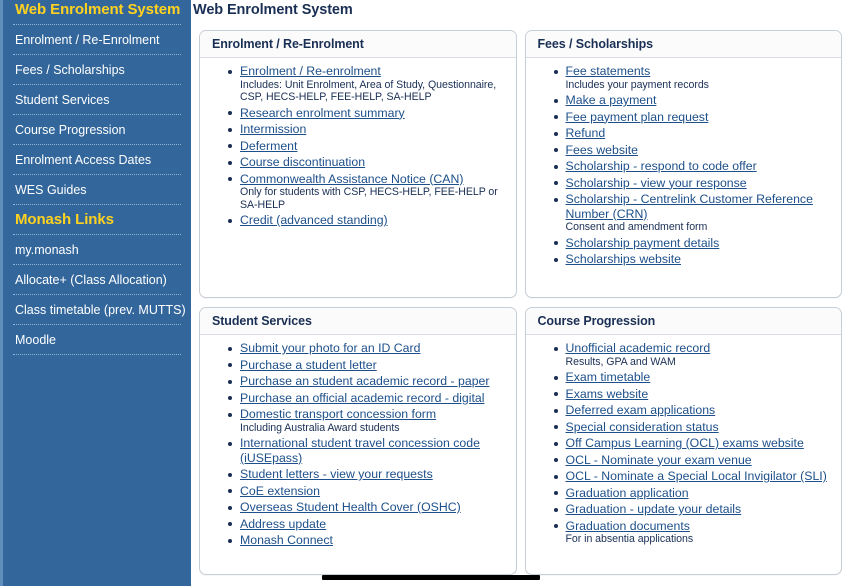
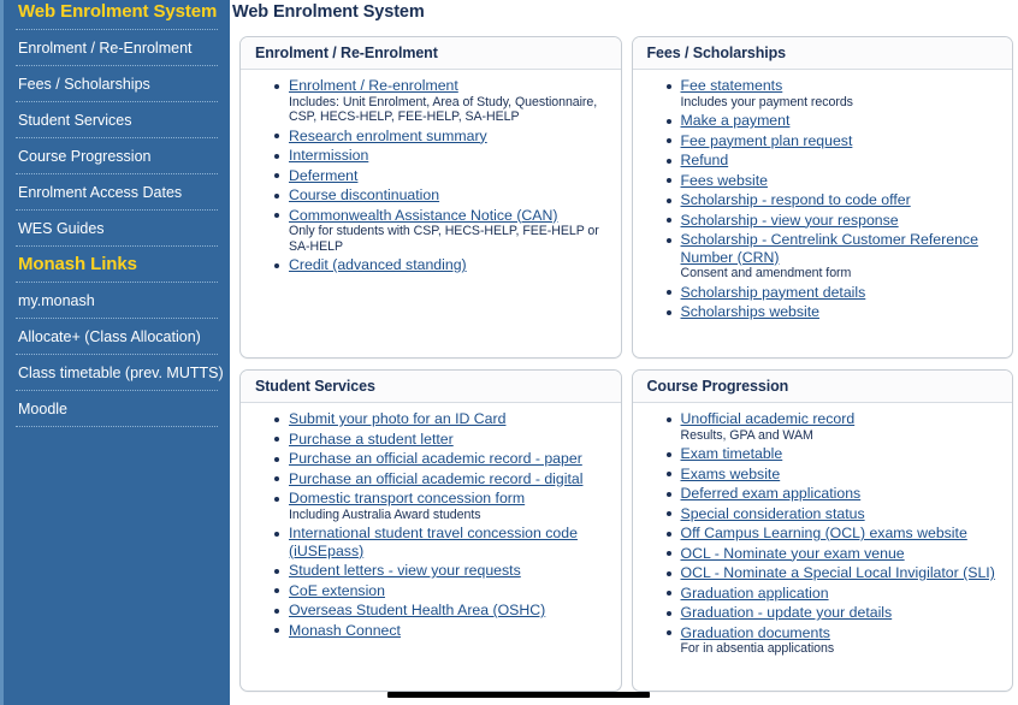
  Web Enrolment System
  Enrolment / Re-Enrolment
  Fees / Scholarships
  Student Services
  Course Progression
  Enrolment Access Dates
  WES Guides
  Monash Links
  my.monash
  Allocate+ (Class Allocation)
  Class timetable (prev. MUTTS)
  Moodle
  Web Enrolment System
  Enrolment / Re-Enrolment
  Enrolment / Re-enrolment
  Includes: Unit Enrolment, Area of Study, Questionnaire, CSP, HECS-HELP, FEE-HELP, SA-HELP
  Research enrolment summary
  Intermission
  Deferment
  Course discontinuation
  Commonwealth Assistance Notice (CAN)
  Only for students with CSP, HECS-HELP, FEE-HELP or SA-HELP
  Credit (advanced standing)
  Fees / Scholarships
  Fee statements
  Includes your payment records
  Make a payment
  Fee payment plan request
  Refund
  Fees website
  Scholarship - respond to code offer
  Scholarship - view your response
  Scholarship - Centrelink Customer Reference Number (CRN)
  Consent and amendment form
  Scholarship payment details
  Scholarships website
  Student Services
  Submit your photo for an ID Card
  Purchase a student letter
- Purchase an student academic record - paper
+ Purchase an official academic record - paper
  Purchase an official academic record - digital
  Domestic transport concession form
  Including Australia Award students
  International student travel concession code (iUSEpass)
  Student letters - view your requests
  CoE extension
- Overseas Student Health Cover (OSHC)
+ Overseas Student Health Area (OSHC)
- Address update
  Monash Connect
  Course Progression
  Unofficial academic record
  Results, GPA and WAM
  Exam timetable
  Exams website
  Deferred exam applications
  Special consideration status
  Off Campus Learning (OCL) exams website
  OCL - Nominate your exam venue
  OCL - Nominate a Special Local Invigilator (SLI)
  Graduation application
  Graduation - update your details
  Graduation documents
  For in absentia applications
